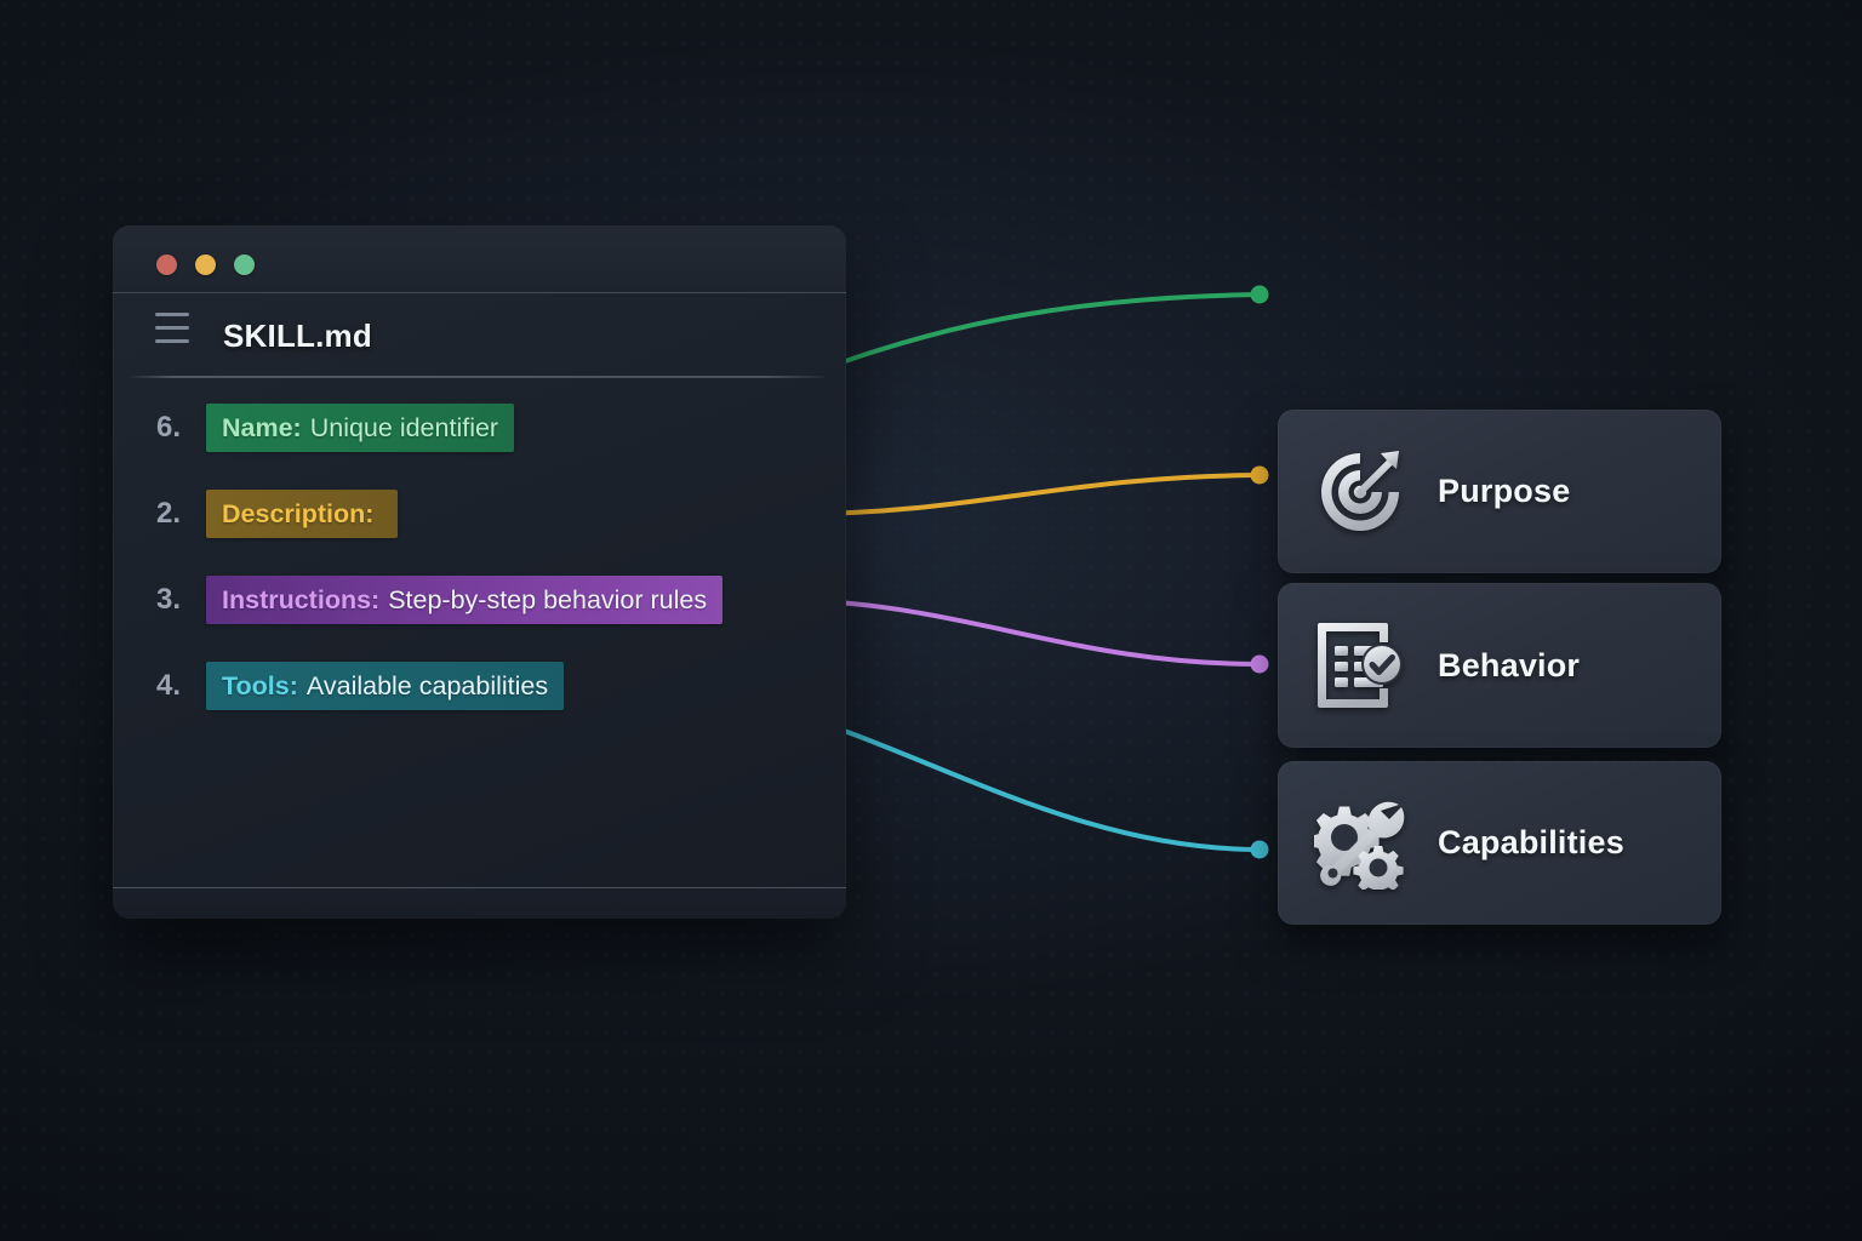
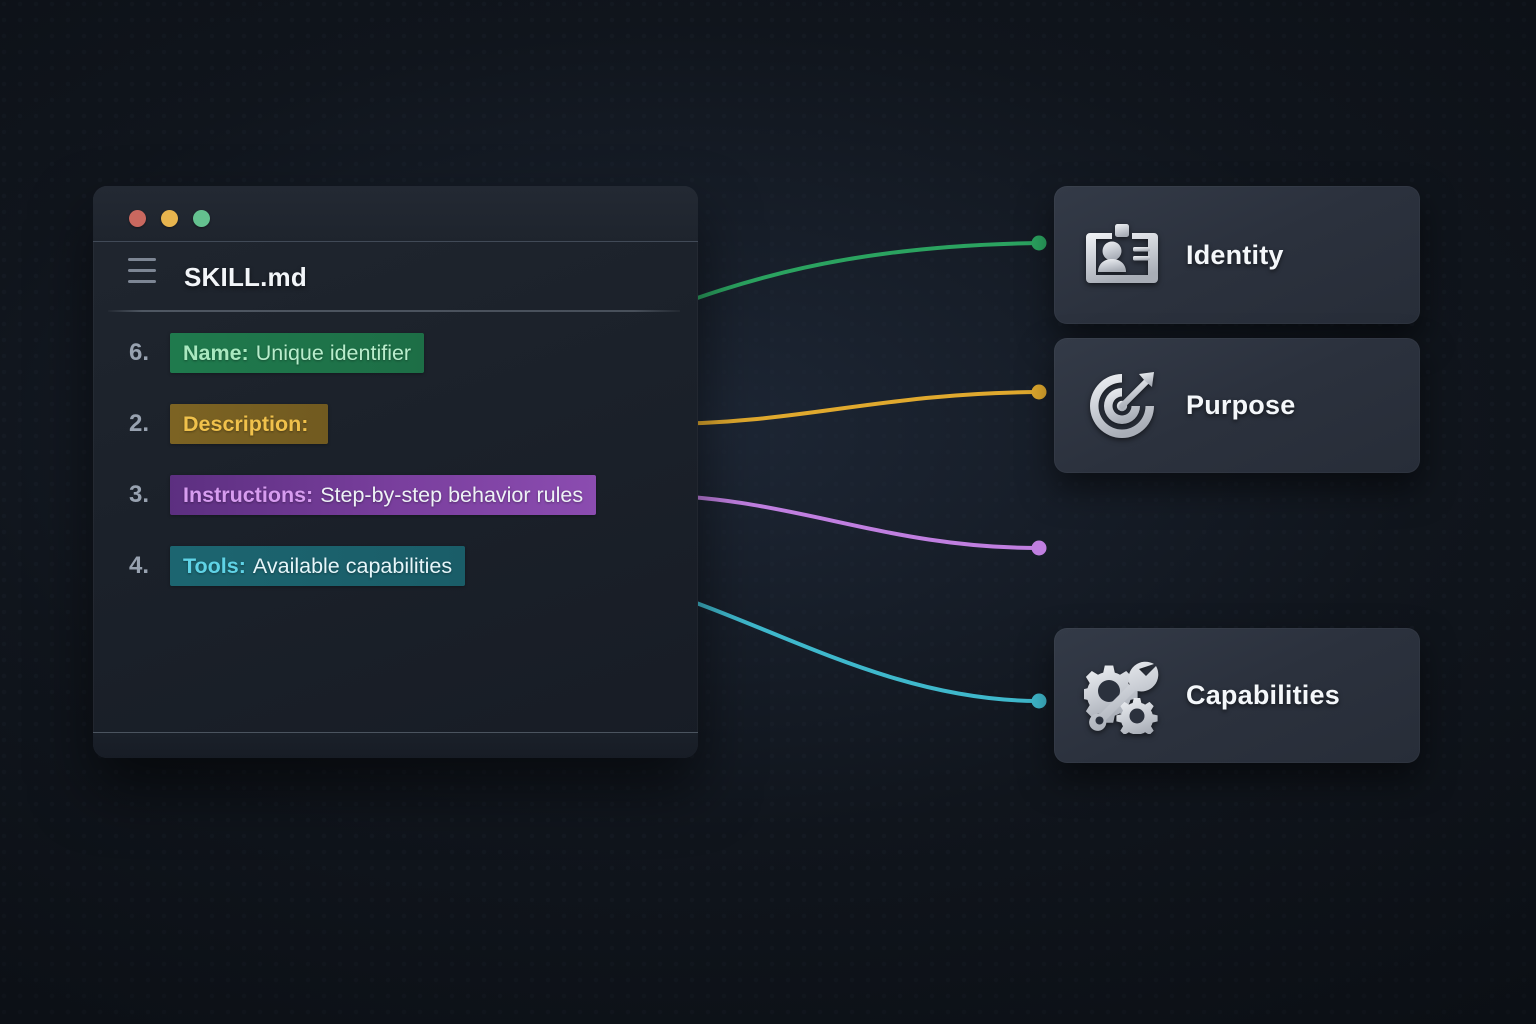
  SKILL.md
  6.
  Name:
  Unique identifier
  2.
  Description:
  3.
  Instructions:
  Step-by-step behavior rules
  4.
  Tools:
  Available capabilities
+ Identity
  Purpose
- Behavior
  Capabilities
